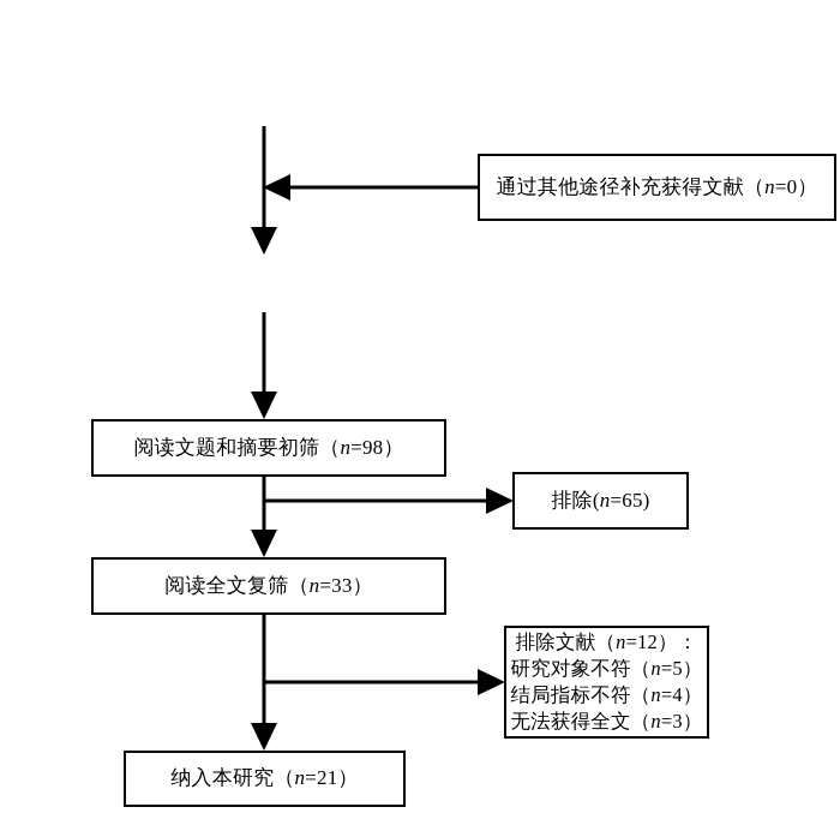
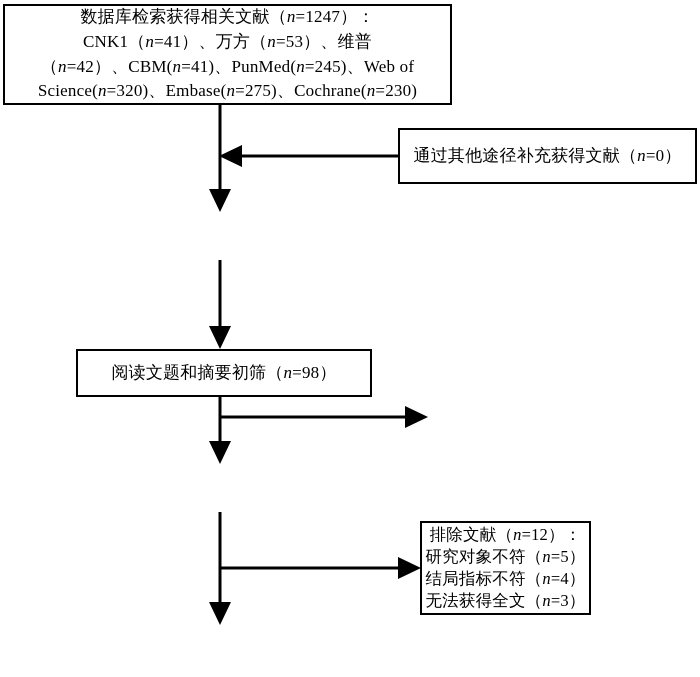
+ 数据库检索获得相关文献（n=1247）：
+ CNK1（n=41）、万方（n=53）、维普
+ （n=42）、CBM(n=41)、PunMed(n=245)、Web of
+ Science(n=320)、Embase(n=275)、Cochrane(n=230)
  通过其他途径补充获得文献（n=0）
  阅读文题和摘要初筛（n=98）
- 排除(n=65)
- 阅读全文复筛（n=33）
  排除文献（n=12）：
  研究对象不符（n=5）
  结局指标不符（n=4）
  无法获得全文（n=3）
- 纳入本研究（n=21）
